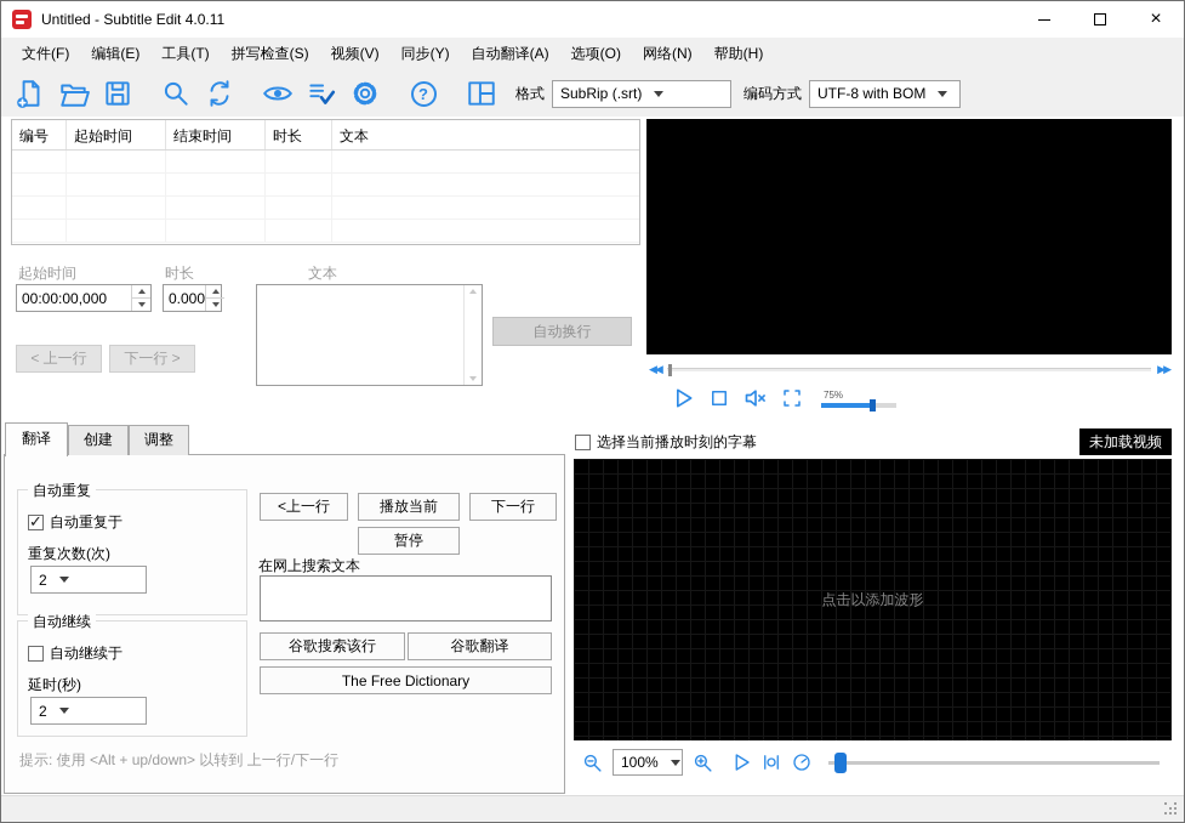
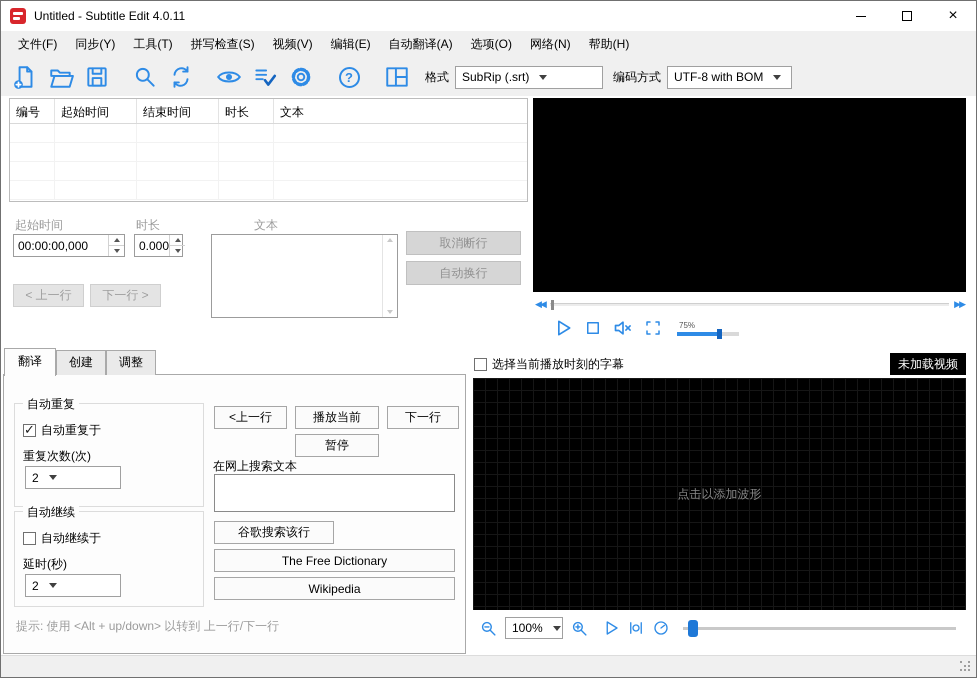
  Untitled - Subtitle Edit 4.0.11
  ×
  文件(F)
- 编辑(E)
+ 同步(Y)
  工具(T)
  拼写检查(S)
  视频(V)
- 同步(Y)
+ 编辑(E)
  自动翻译(A)
  选项(O)
  网络(N)
  帮助(H)
  ?
  格式
  SubRip (.srt)
  编码方式
  UTF-8 with BOM
  编号
  起始时间
  结束时间
  时长
  文本
  起始时间
  时长
  文本
  00:00:00,000
  0.000
+ 取消断行
  自动换行
  < 上一行
  下一行 >
  ◀◀
  ▶▶
  75%
  翻译
  创建
  调整
  自动重复
  自动重复于
  重复次数(次)
  2
  自动继续
  自动继续于
  延时(秒)
  2
  <上一行
  播放当前
  下一行
  暂停
  在网上搜索文本
  谷歌搜索该行
- 谷歌翻译
  The Free Dictionary
+ Wikipedia
  提示: 使用 <Alt + up/down> 以转到 上一行/下一行
  选择当前播放时刻的字幕
  未加载视频
  点击以添加波形
  100%
